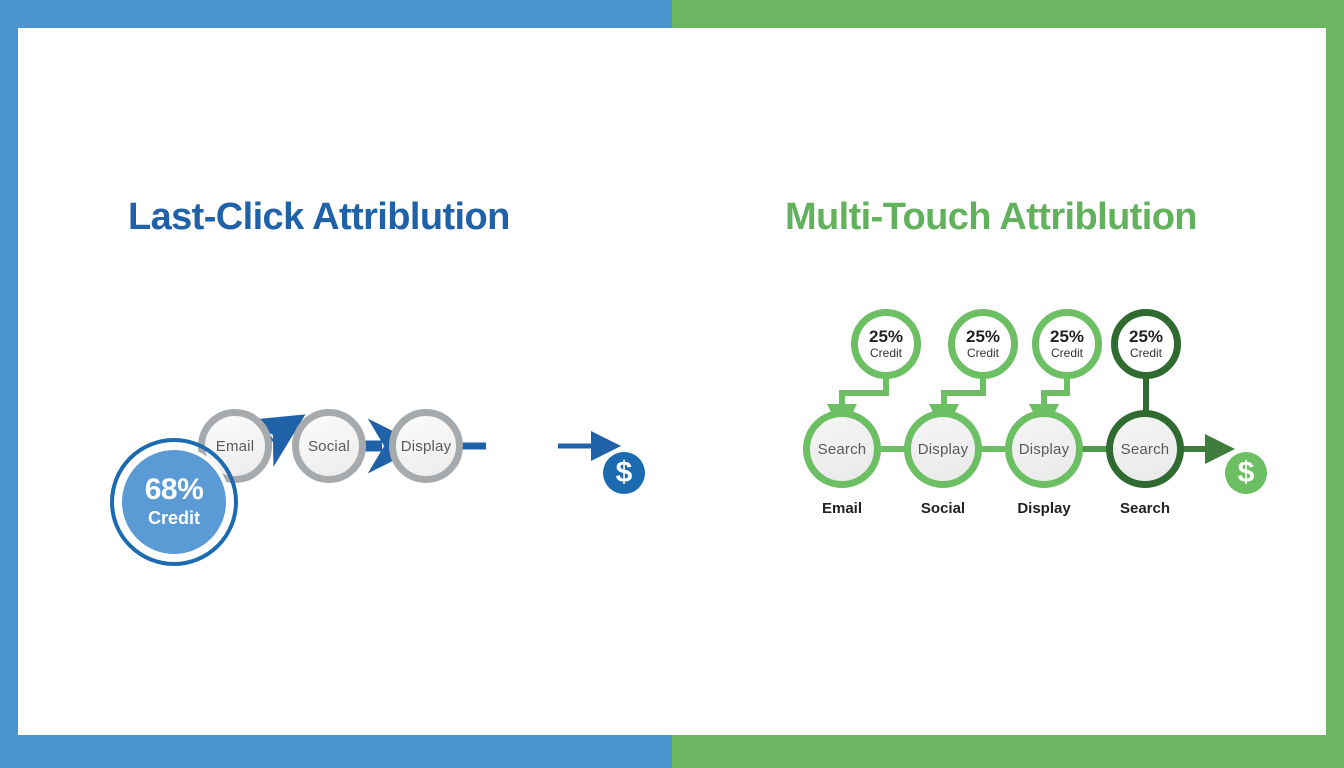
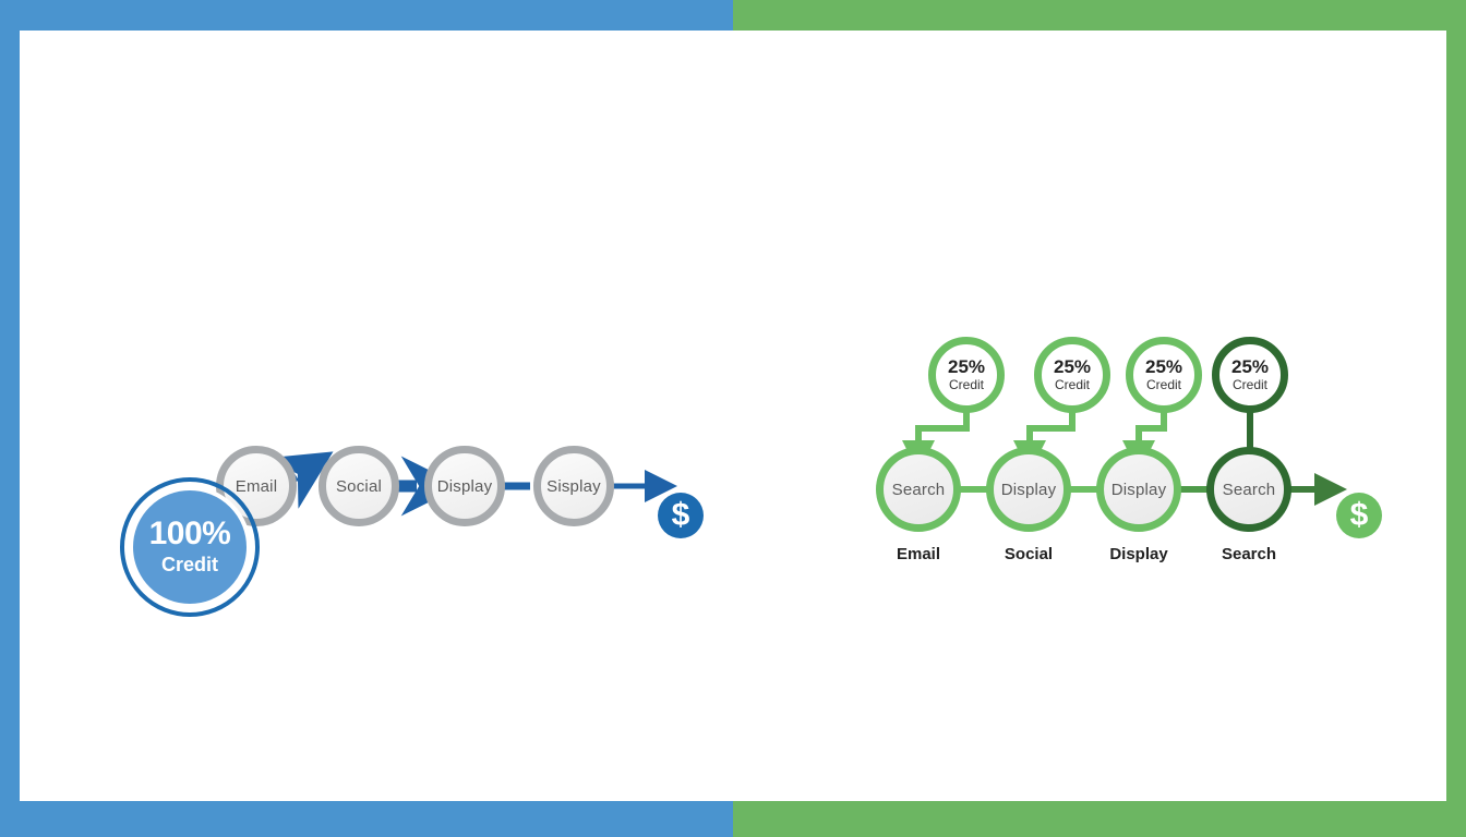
- Last-Click Attriblution
  Email
  Social
  Display
+ Sisplay
- 68%
+ 100%
  Credit
  $
- Multi-Touch Attriblution
  25%
  Credit
  25%
  Credit
  25%
  Credit
  25%
  Credit
  Search
  Display
  Display
  Search
  Email
  Social
  Display
  Search
  $
